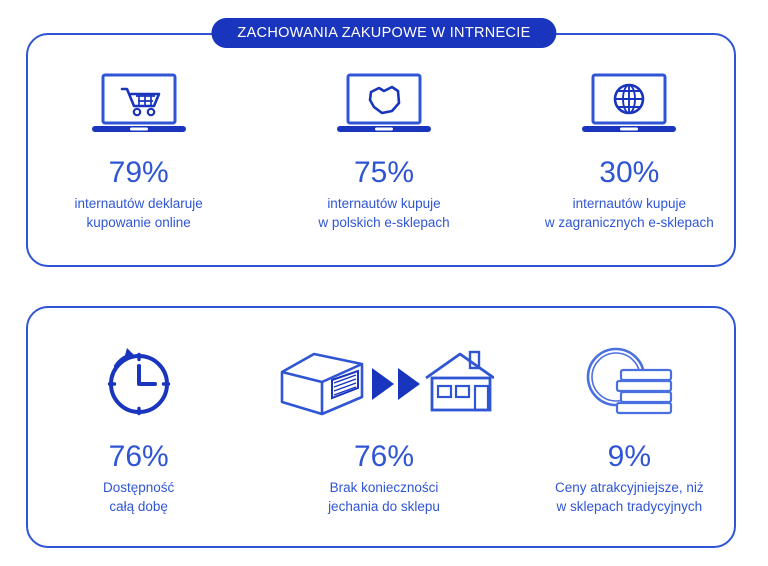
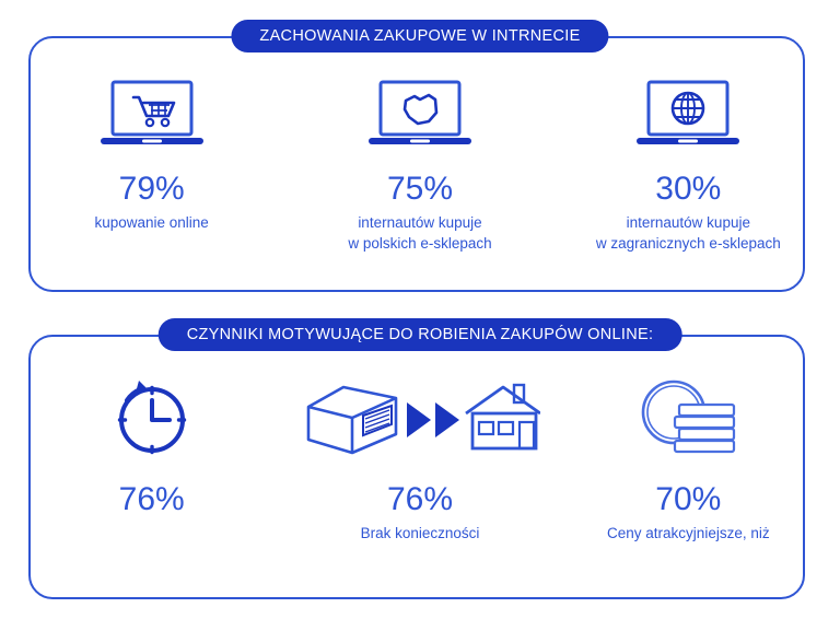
  ZACHOWANIA ZAKUPOWE W INTRNECIE
  79%
- internautów deklaruje
  kupowanie online
  75%
  internautów kupuje
  w polskich e-sklepach
  30%
  internautów kupuje
  w zagranicznych e-sklepach
+ CZYNNIKI MOTYWUJĄCE DO ROBIENIA ZAKUPÓW ONLINE:
  76%
- Dostępność
- całą dobę
  76%
  Brak konieczności
- jechania do sklepu
- 9%
+ 70%
  Ceny atrakcyjniejsze, niż
- w sklepach tradycyjnych
